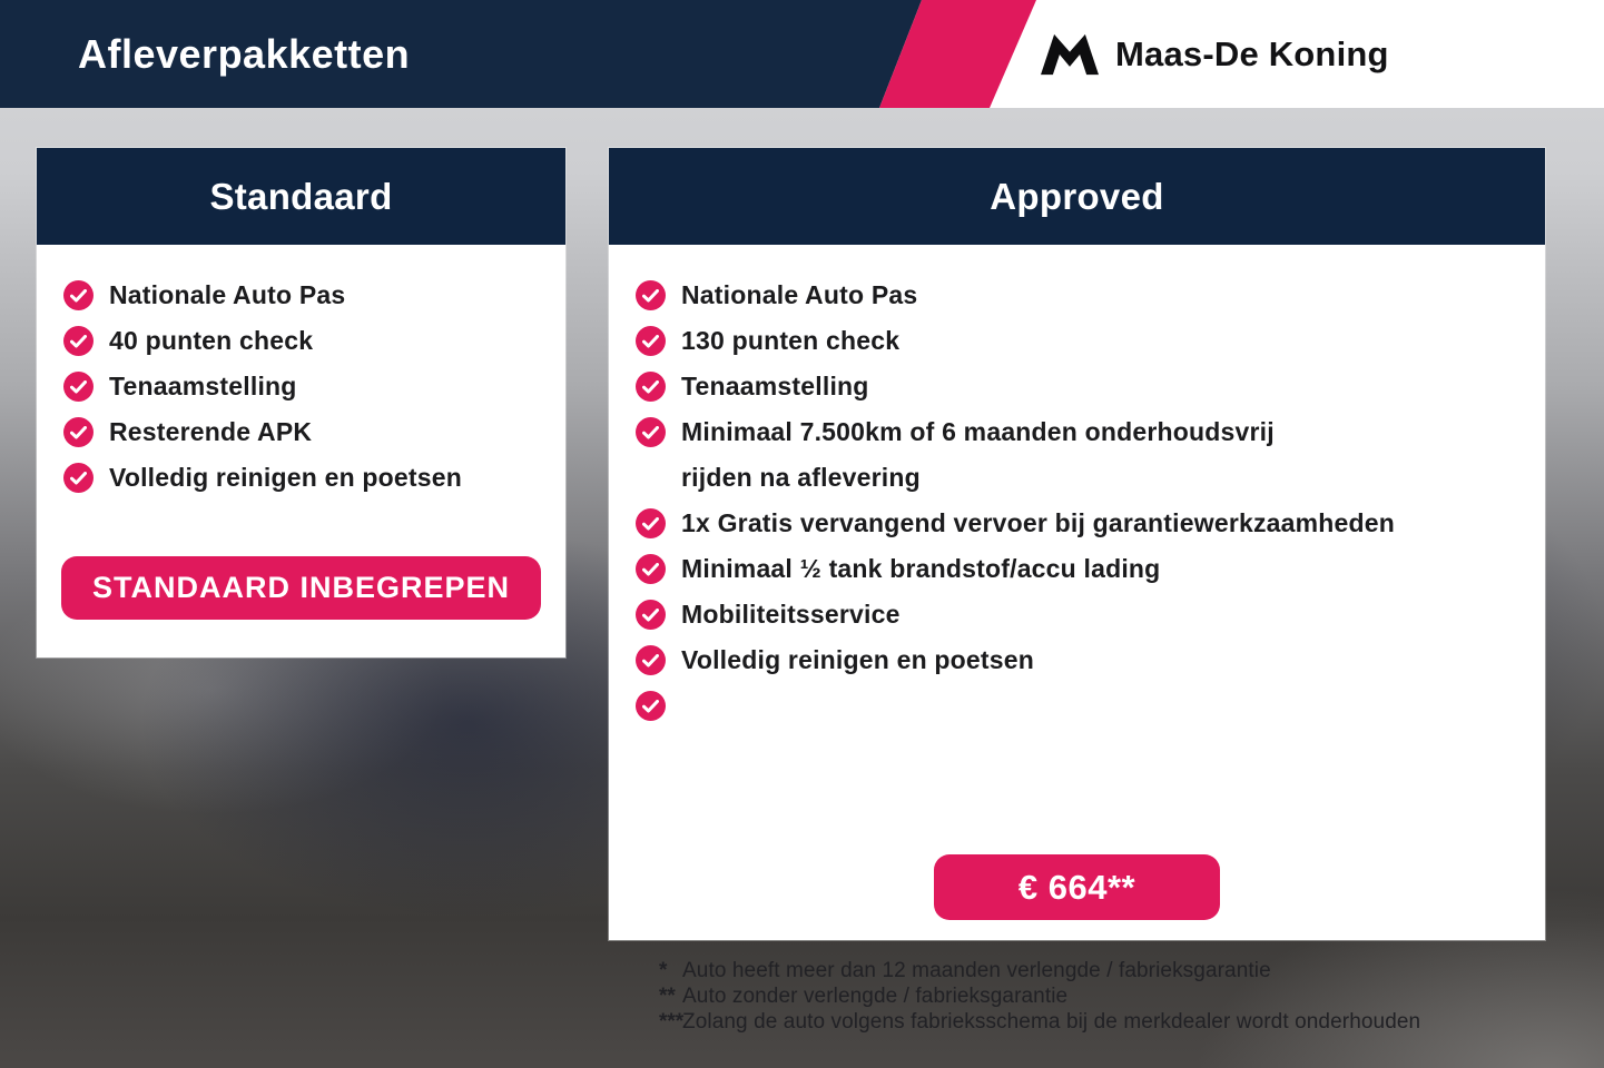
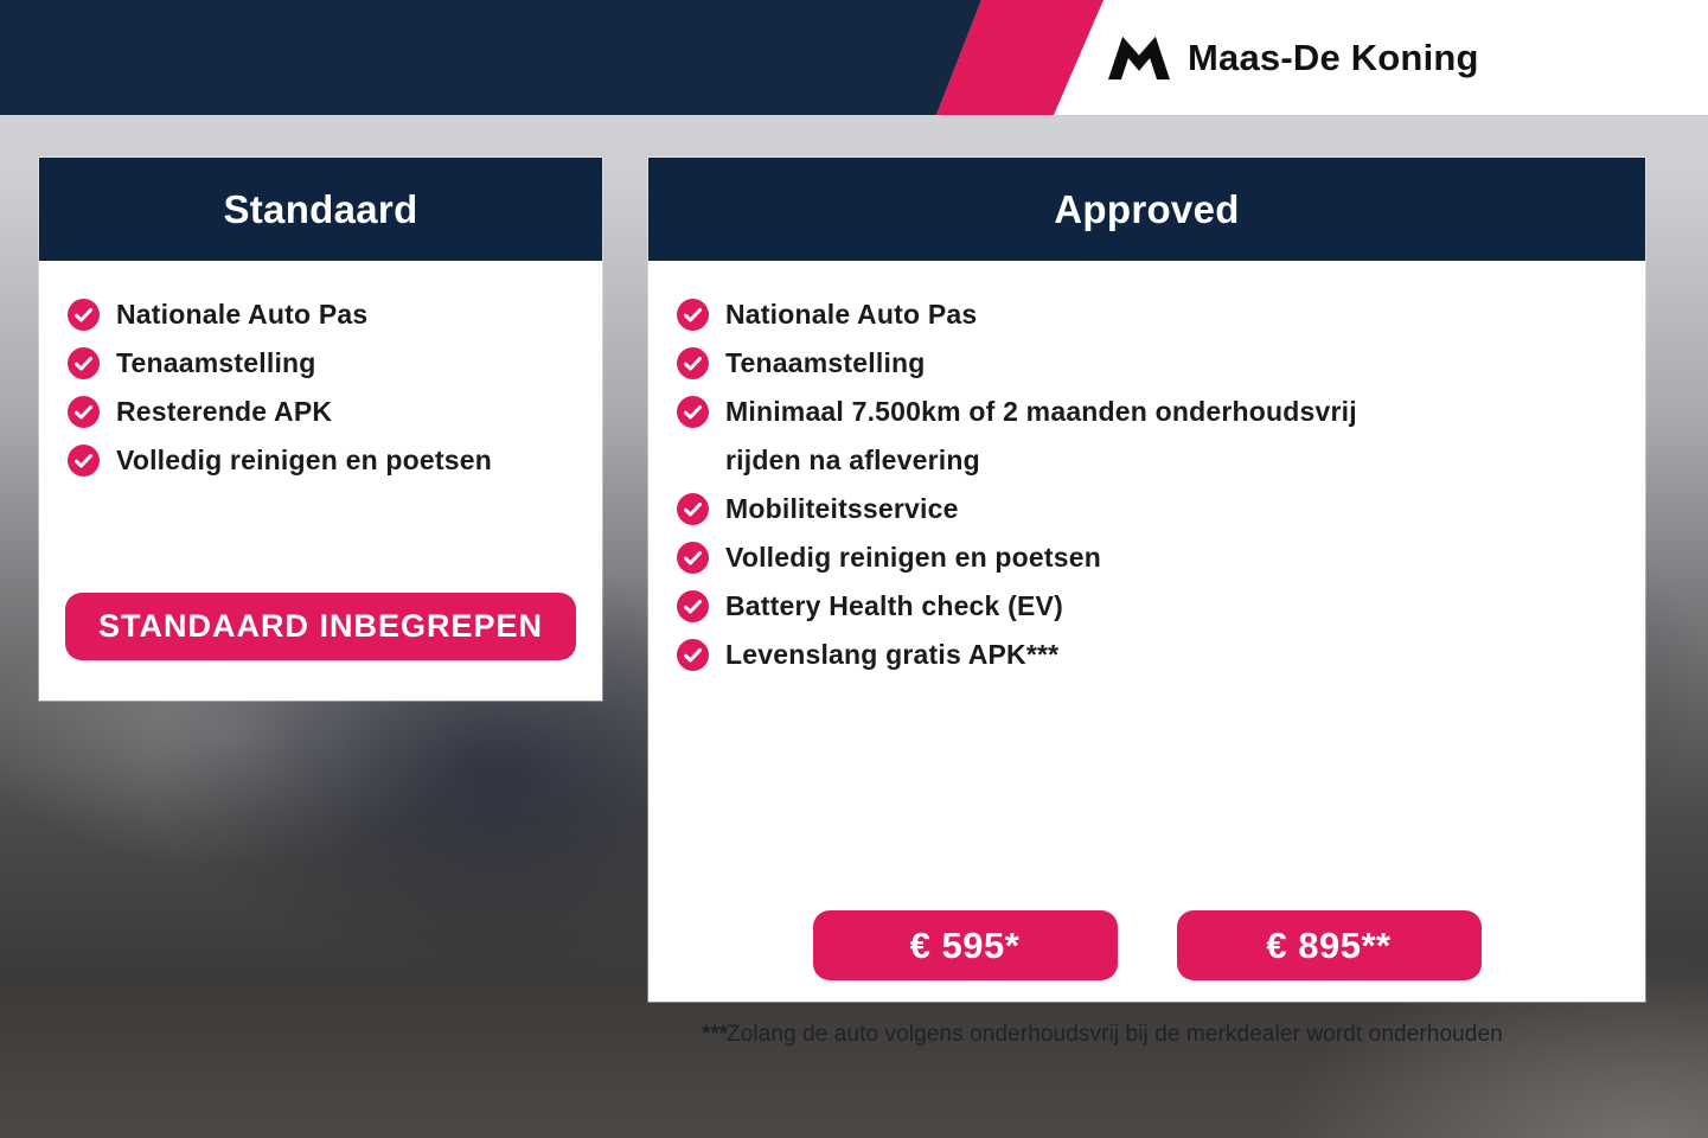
- Afleverpakketten
  Maas-De Koning
  Standaard
  Nationale Auto Pas
- 40 punten check
  Tenaamstelling
  Resterende APK
  Volledig reinigen en poetsen
  STANDAARD INBEGREPEN
  Approved
  Nationale Auto Pas
- 130 punten check
  Tenaamstelling
- Minimaal 7.500km of 6 maanden onderhoudsvrij
+ Minimaal 7.500km of 2 maanden onderhoudsvrij
  rijden na aflevering
- 1x Gratis vervangend vervoer bij garantiewerkzaamheden
- Minimaal ½ tank brandstof/accu lading
  Mobiliteitsservice
  Volledig reinigen en poetsen
+ Battery Health check (EV)
+ Levenslang gratis APK***
+ € 595*
- € 664**
+ € 895**
- *
- Auto heeft meer dan 12 maanden verlengde / fabrieksgarantie
- **
- Auto zonder verlengde / fabrieksgarantie
  ***
- Zolang de auto volgens fabrieksschema bij de merkdealer wordt onderhouden
+ Zolang de auto volgens onderhoudsvrij bij de merkdealer wordt onderhouden
